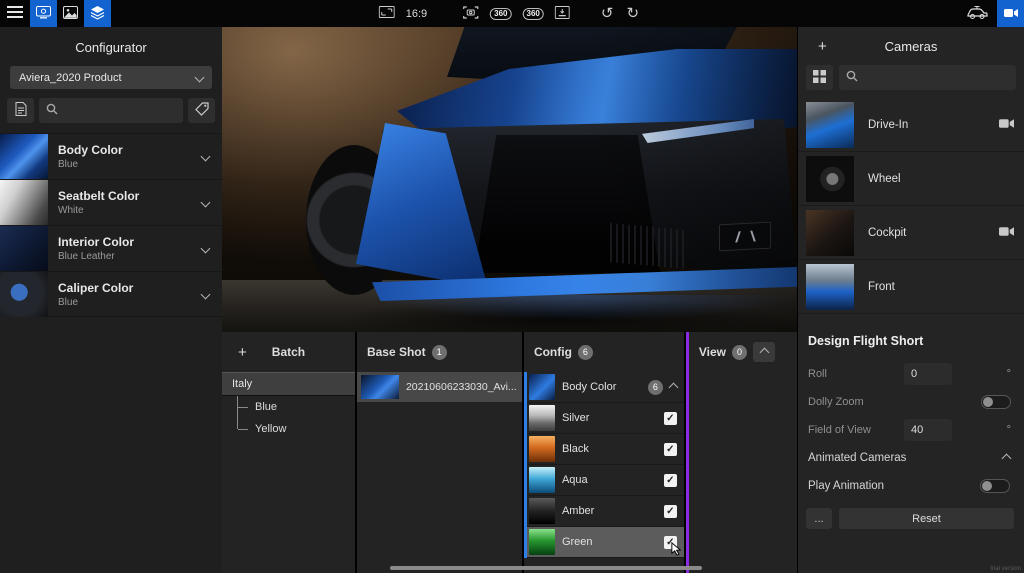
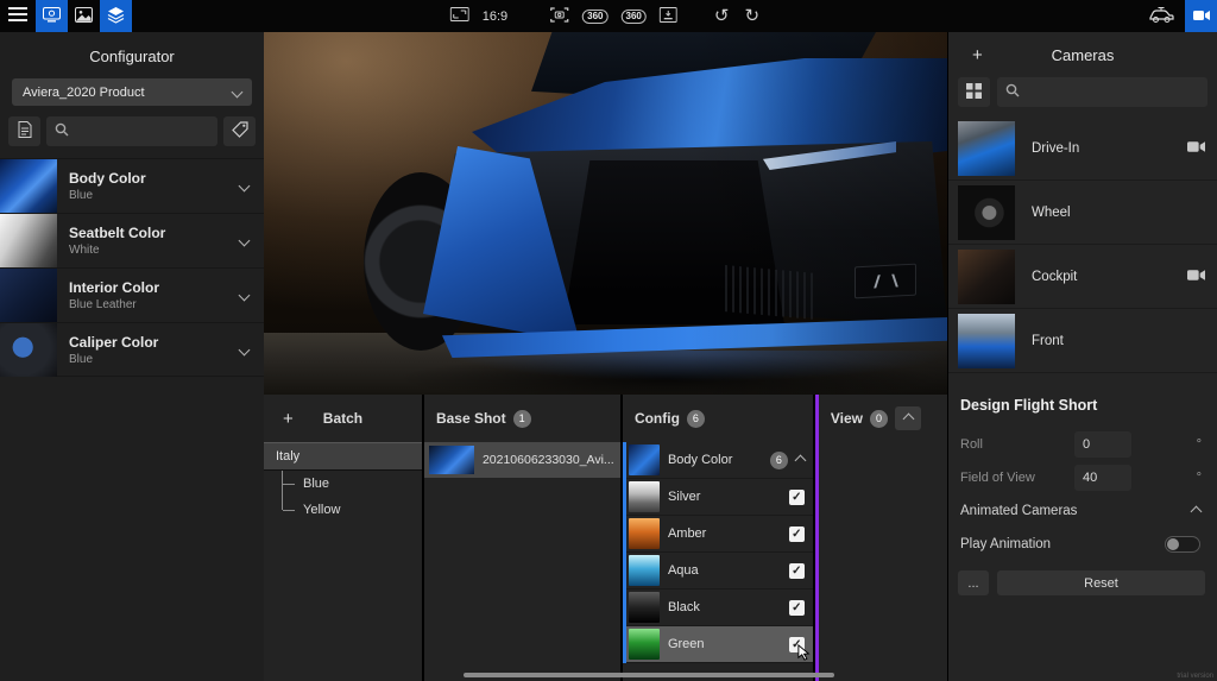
  16:9
  360
  360
  ↺
  ↻
  Configurator
  Aviera_2020 Product
  Body Color
  Blue
  Seatbelt Color
  White
  Interior Color
  Blue Leather
  Caliper Color
  Blue
  +
  Batch
  Italy
  Blue
  Yellow
  Base Shot
  1
  20210606233030_Avi...
  Config
  6
  Body Color
  6
  Silver
  ✓
- Black
+ Amber
  ✓
  Aqua
  ✓
- Amber
+ Black
  ✓
  Green
  ✓
  View
  0
  +
  Cameras
  Drive-In
  Wheel
  Cockpit
  Front
  Design Flight Short
  Roll
  0
  °
- Dolly Zoom
  Field of View
  40
  °
  Animated Cameras
  Play Animation
  ...
  Reset
